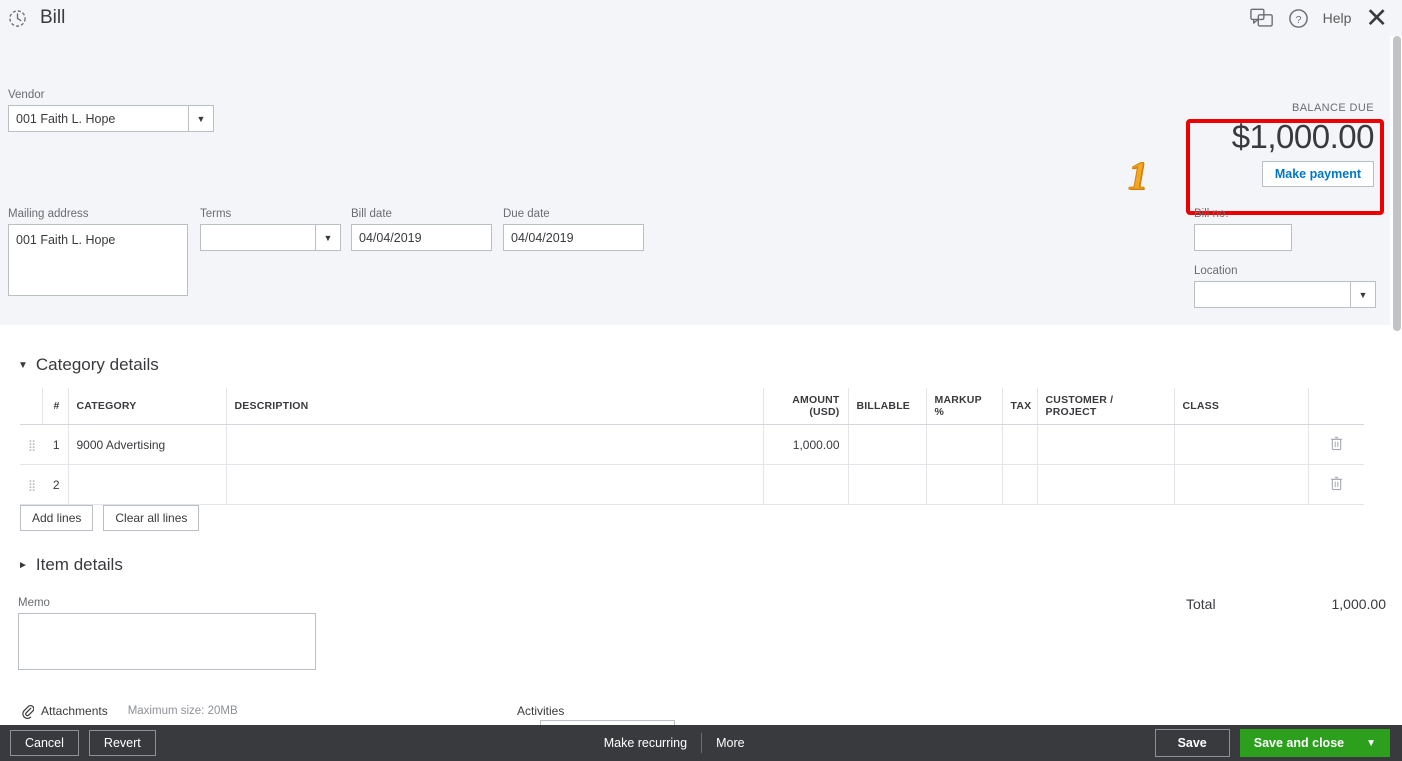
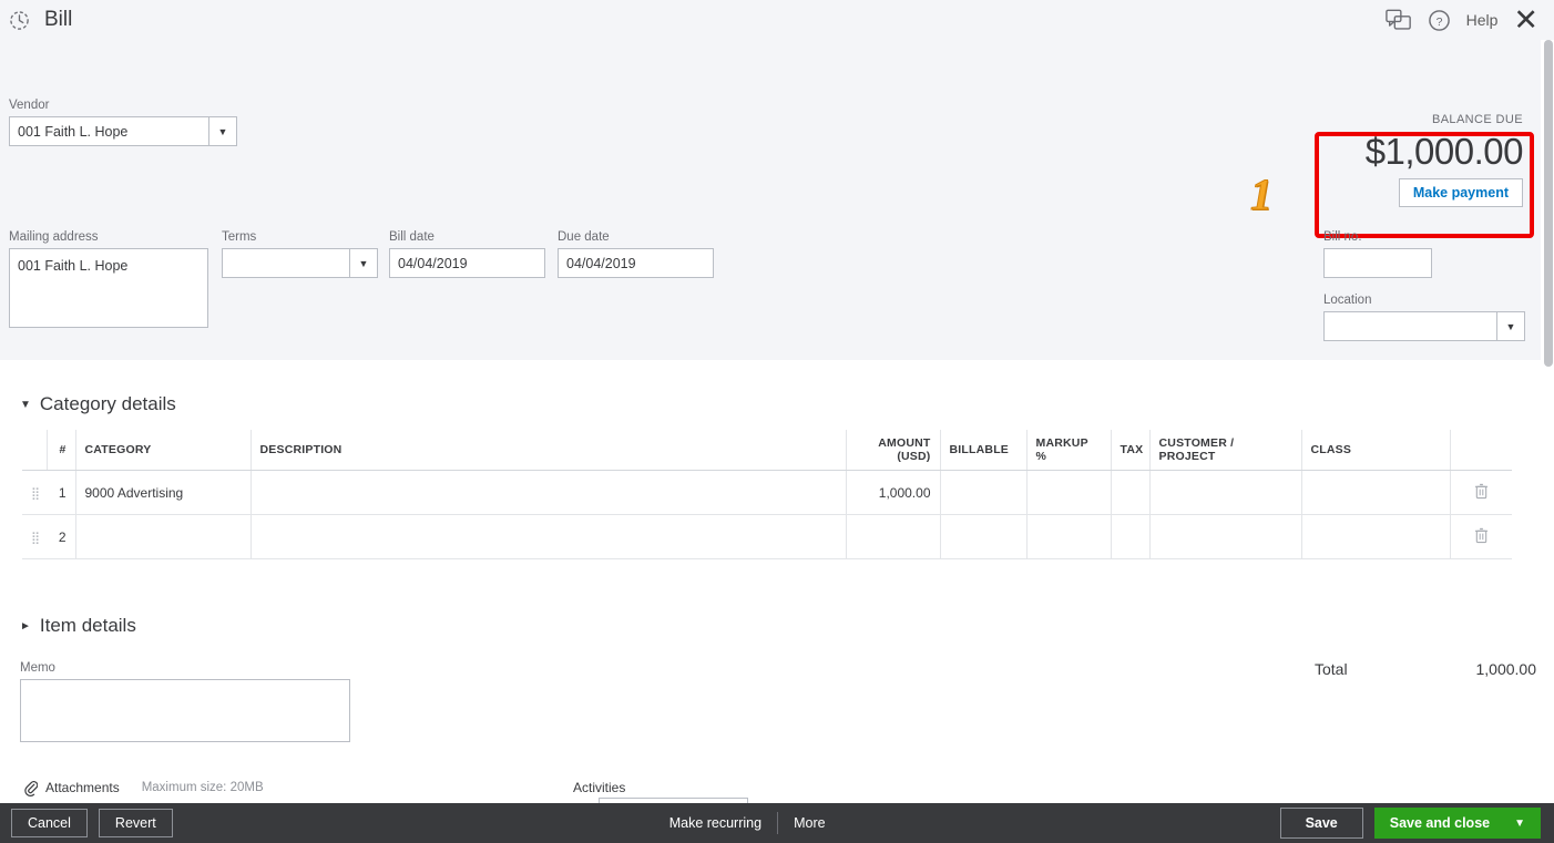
  Bill
  ?
  Help
  ✕
  Vendor
  001 Faith L. Hope
  ▼
  BALANCE DUE
  $1,000.00
  Make payment
  1
  Mailing address
  001 Faith L. Hope
  Terms
  ▼
  Bill date
  04/04/2019
  Due date
  04/04/2019
  Bill no.
  Location
  ▼
  ▼
  Category details
  	#	CATEGORY	DESCRIPTION	AMOUNT (USD)	BILLABLE	MARKUP %	TAX	CUSTOMER / PROJECT	CLASS
  ⣿	1	9000 Advertising		1,000.00
  ⣿	2
- Add lines
- Clear all lines
  ►
  Item details
  Memo
  Total
  1,000.00
  Attachments
  Maximum size: 20MB
  Activities
  Cancel
  Revert
  Make recurring
  More
  Save
  Save and close
  ▼
